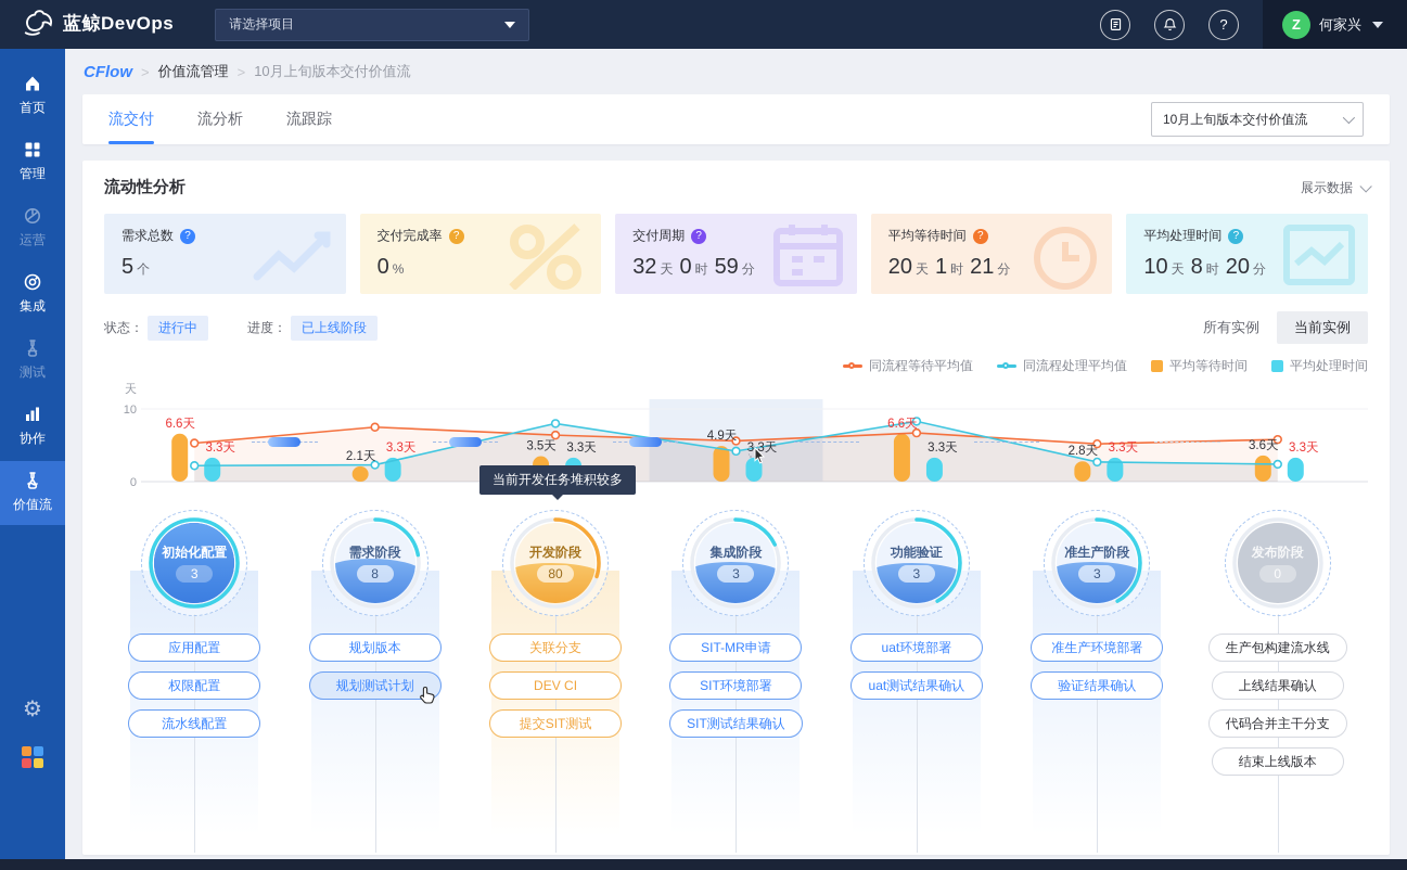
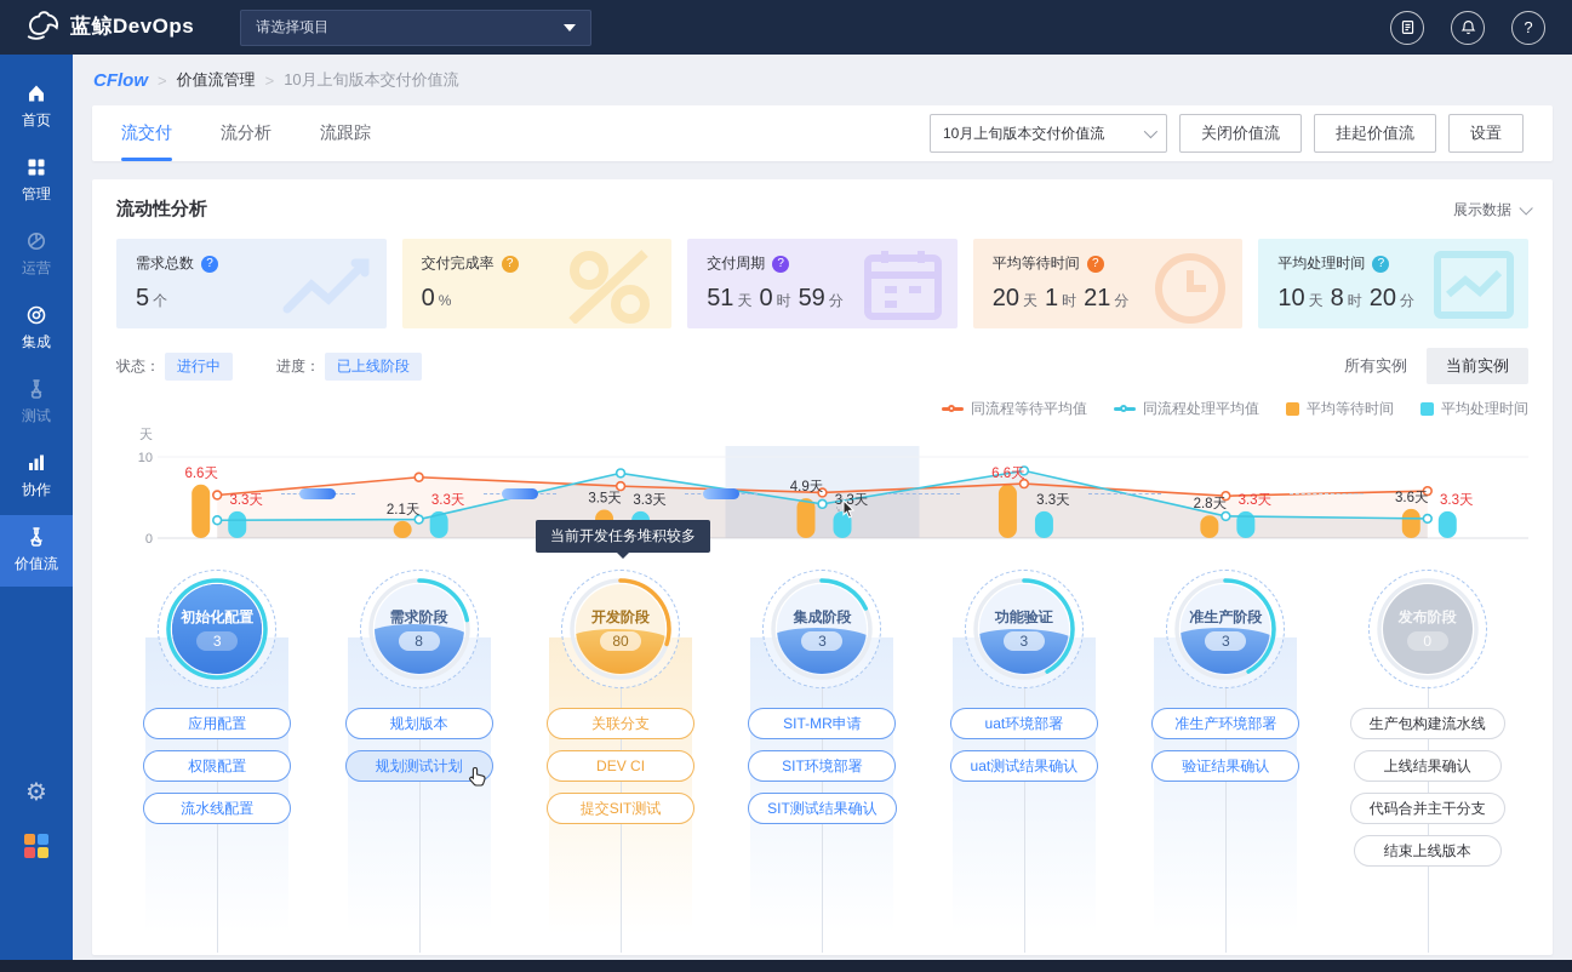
  蓝鲸DevOps
  请选择项目
  ?
- Z
- 何家兴
  首页
  管理
  运营
  集成
  测试
  协作
  价值流
  ⚙
  CFlow
  >
  价值流管理
  >
  10月上旬版本交付价值流
  流交付
  流分析
  流跟踪
  10月上旬版本交付价值流
+ 关闭价值流
+ 挂起价值流
+ 设置
  流动性分析
  展示数据
  需求总数
  ?
  5 个
  交付完成率
  ?
  0 %
  交付周期
  ?
- 32 天 0 时 59 分
+ 51 天 0 时 59 分
  平均等待时间
  ?
  20 天 1 时 21 分
  平均处理时间
  ?
  10 天 8 时 20 分
  状态：
  进行中
  进度：
  已上线阶段
  所有实例
  当前实例
  同流程等待平均值
  同流程处理平均值
  平均等待时间
  平均处理时间
  天
  10
  0
  6.6天
  3.3天
  2.1天
  3.3天
  3.5天
  3.3天
  4.9天
  3.3天
  6.6天
  3.3天
  2.8天
  3.3天
  3.6天
  3.3天
  当前开发任务堆积较多
  初始化配置
  3
  应用配置
  权限配置
  流水线配置
  需求阶段
  8
  规划版本
  规划测试计划
  开发阶段
  80
  关联分支
  DEV CI
  提交SIT测试
  集成阶段
  3
  SIT-MR申请
  SIT环境部署
  SIT测试结果确认
  功能验证
  3
  uat环境部署
  uat测试结果确认
  准生产阶段
  3
  准生产环境部署
  验证结果确认
  发布阶段
  0
  生产包构建流水线
  上线结果确认
  代码合并主干分支
  结束上线版本
